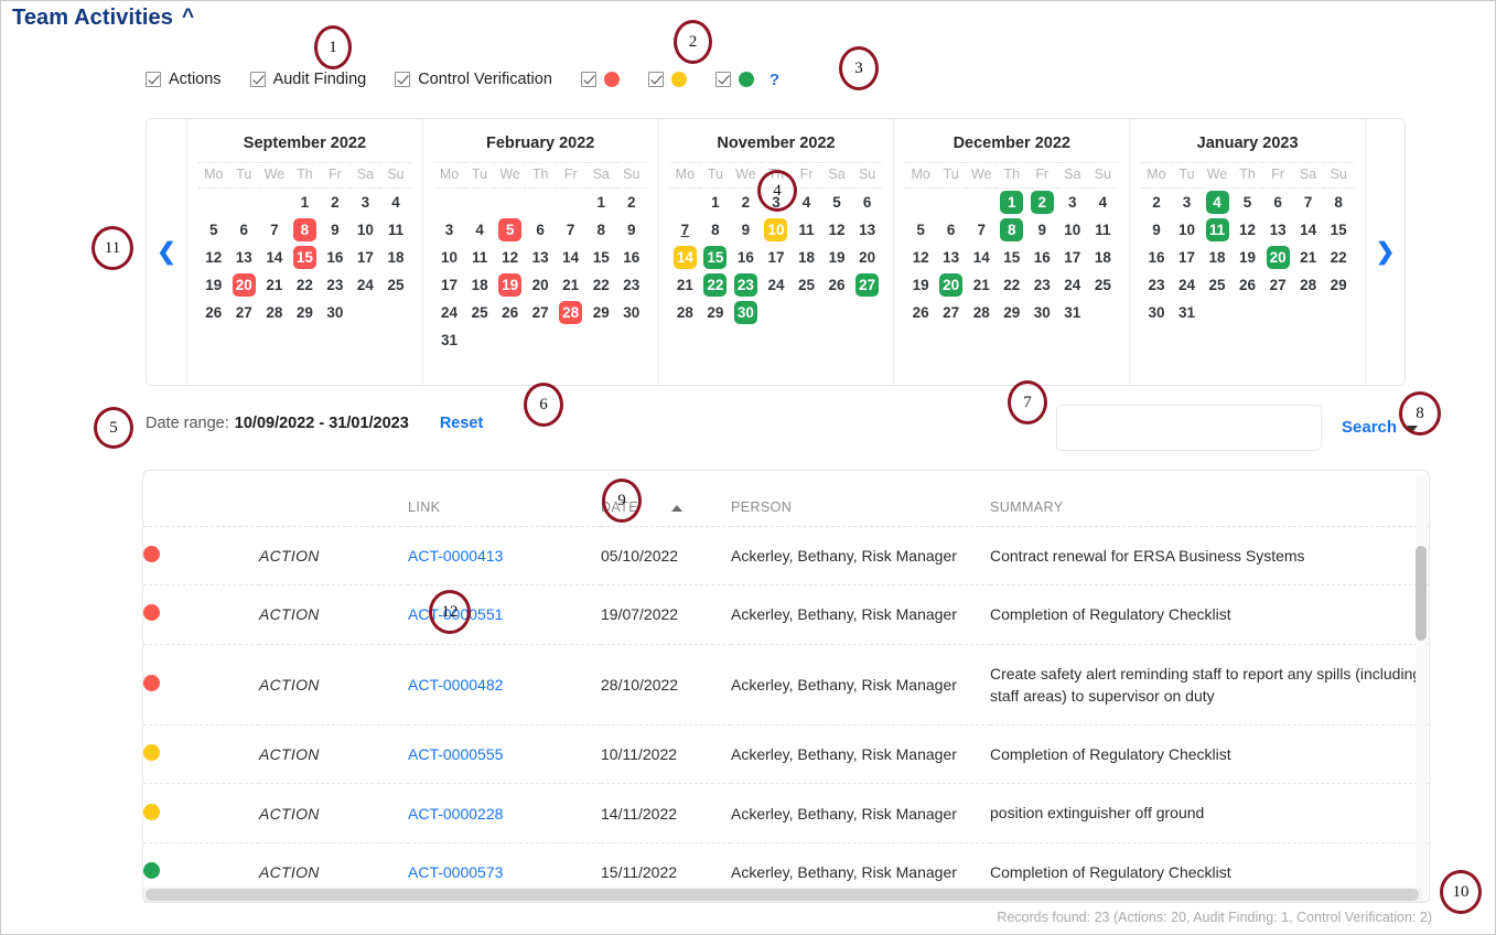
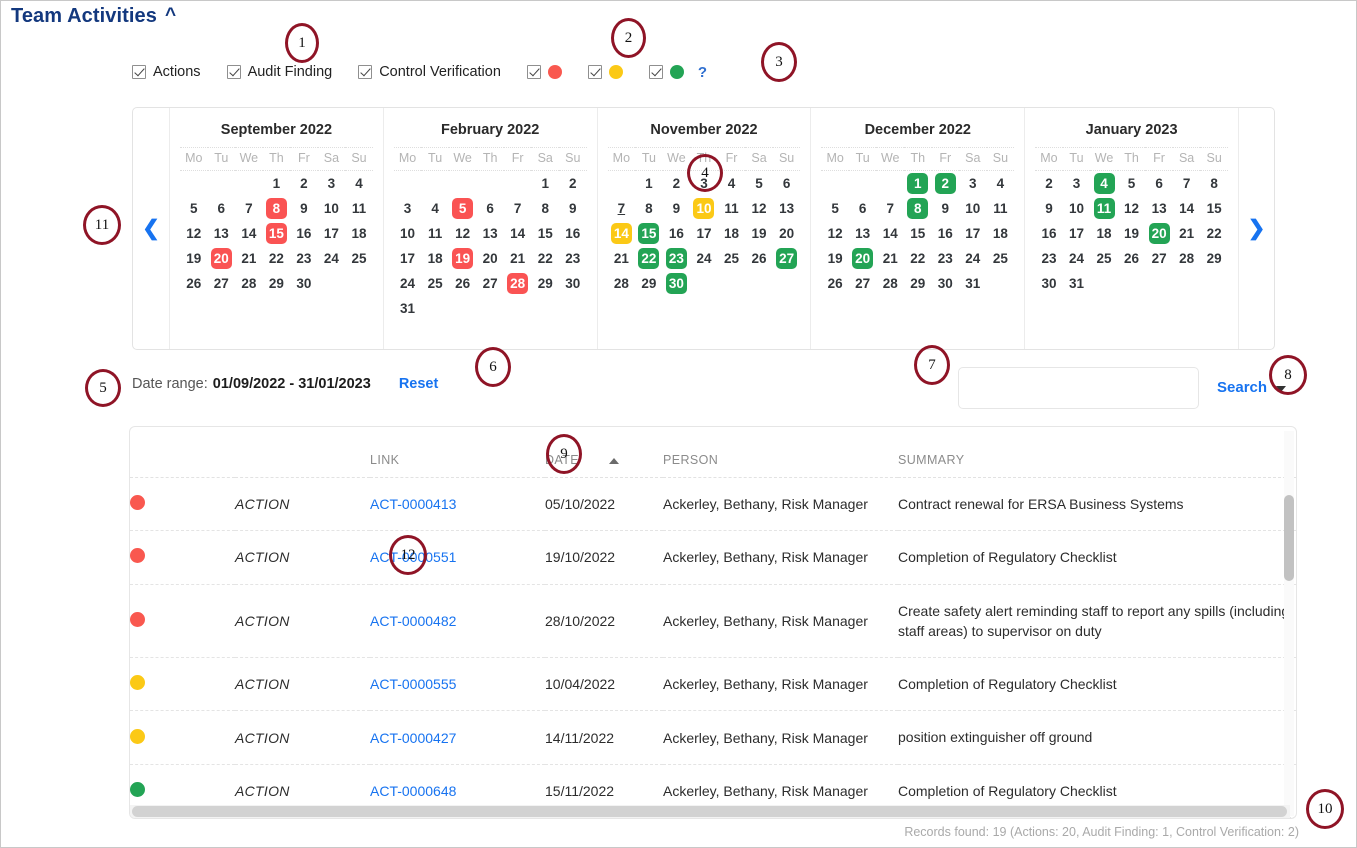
  Team Activities ^
  Actions
  Audit Finding
  Control Verification
  ?
  ❮
  September 2022
  Mo	Tu	We	Th	Fr	Sa	Su
  			1	2	3	4
  5	6	7	8	9	10	11
  12	13	14	15	16	17	18
  19	20	21	22	23	24	25
  26	27	28	29	30
  February 2022
  Mo	Tu	We	Th	Fr	Sa	Su
  					1	2
  3	4	5	6	7	8	9
  10	11	12	13	14	15	16
  17	18	19	20	21	22	23
  24	25	26	27	28	29	30
  31
  November 2022
  Mo	Tu	We	Th	Fr	Sa	Su
  	1	2	3	4	5	6
  7	8	9	10	11	12	13
  14	15	16	17	18	19	20
  21	22	23	24	25	26	27
  28	29	30
  December 2022
  Mo	Tu	We	Th	Fr	Sa	Su
  			1	2	3	4
  5	6	7	8	9	10	11
  12	13	14	15	16	17	18
  19	20	21	22	23	24	25
  26	27	28	29	30	31
  January 2023
  Mo	Tu	We	Th	Fr	Sa	Su
  2	3	4	5	6	7	8
  9	10	11	12	13	14	15
  16	17	18	19	20	21	22
  23	24	25	26	27	28	29
  30	31
  ❯
  Date range:
- 10/09/2022 - 31/01/2023
+ 01/09/2022 - 31/01/2023
  Reset
  Search
  		LINK	DATE	PERSON	SUMMARY
  	ACTION	ACT-0000413	05/10/2022	Ackerley, Bethany, Risk Manager	Contract renewal for ERSA Business Systems
- 	ACTION	ACT-0000551	19/07/2022	Ackerley, Bethany, Risk Manager	Completion of Regulatory Checklist
+ 	ACTION	ACT-0000551	19/10/2022	Ackerley, Bethany, Risk Manager	Completion of Regulatory Checklist
  	ACTION	ACT-0000482	28/10/2022	Ackerley, Bethany, Risk Manager	Create safety alert reminding staff to report any spills (includin staff areas) to supervisor on duty
- 	ACTION	ACT-0000555	10/11/2022	Ackerley, Bethany, Risk Manager	Completion of Regulatory Checklist
+ 	ACTION	ACT-0000555	10/04/2022	Ackerley, Bethany, Risk Manager	Completion of Regulatory Checklist
- 	ACTION	ACT-0000228	14/11/2022	Ackerley, Bethany, Risk Manager	position extinguisher off ground
+ 	ACTION	ACT-0000427	14/11/2022	Ackerley, Bethany, Risk Manager	position extinguisher off ground
- 	ACTION	ACT-0000573	15/11/2022	Ackerley, Bethany, Risk Manager	Completion of Regulatory Checklist
+ 	ACTION	ACT-0000648	15/11/2022	Ackerley, Bethany, Risk Manager	Completion of Regulatory Checklist
- Records found: 23 (Actions: 20, Audit Finding: 1, Control Verification: 2)
+ Records found: 19 (Actions: 20, Audit Finding: 1, Control Verification: 2)
  1
  2
  3
  4
  5
  6
  7
  8
  9
  10
  11
  12
